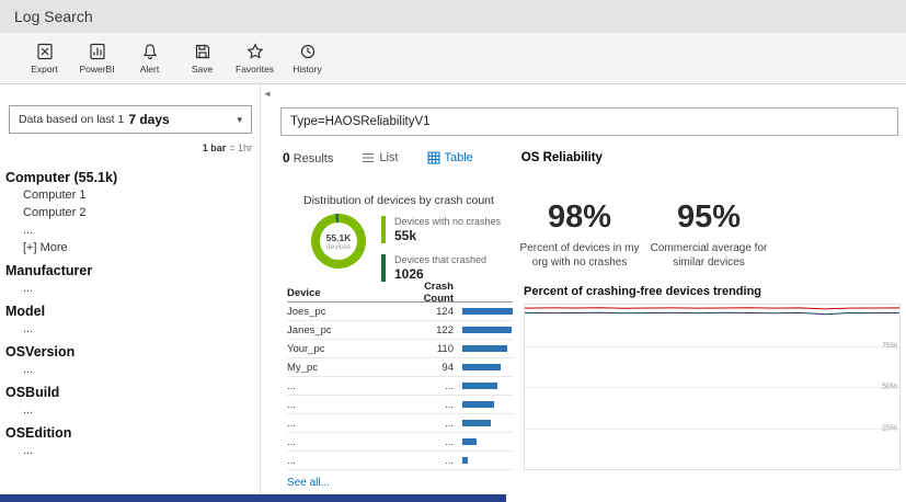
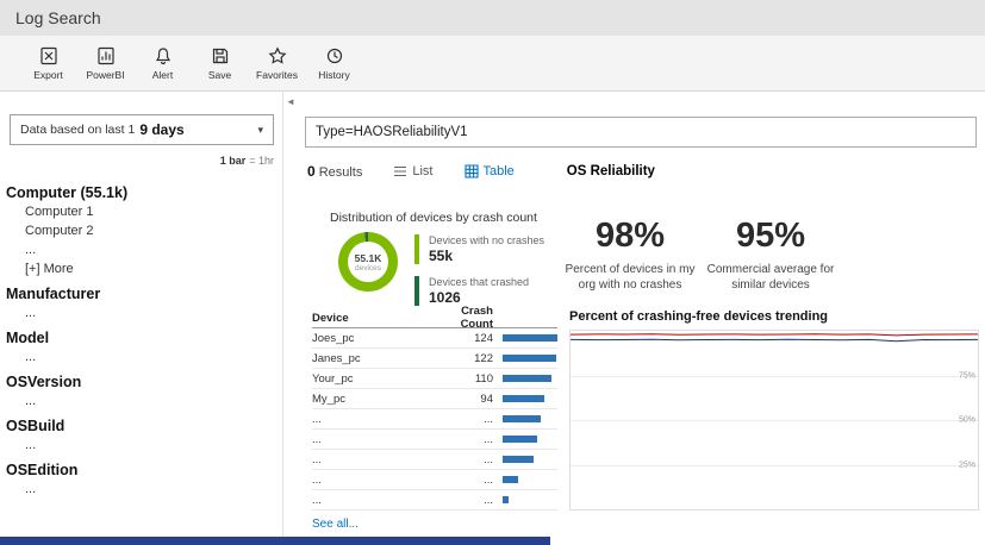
  Log Search
  Export
  PowerBI
  Alert
  Save
  Favorites
  History
  Data based on last 1
- 7 days
+ 9 days
  ▾
  1 bar = 1hr
  Computer (55.1k)
  Computer 1
  Computer 2
  ...
  [+] More
  Manufacturer
  ...
  Model
  ...
  OSVersion
  ...
  OSBuild
  ...
  OSEdition
  ...
  ◄
  Type=HAOSReliabilityV1
  0 Results
  List
  Table
  OS Reliability
  Distribution of devices by crash count
  55.1K
  Devices with no crashes
  55k
  Devices that crashed
  1026
  98%
  Percent of devices in my org with no crashes
  95%
  Commercial average for similar devices
  Device
  Crash Count
  Joes_pc
  124
  Janes_pc
  122
  Your_pc
  110
  My_pc
  94
  ...
  ...
  ...
  ...
  ...
  ...
  ...
  ...
  ...
  ...
  See all...
  Percent of crashing-free devices trending
